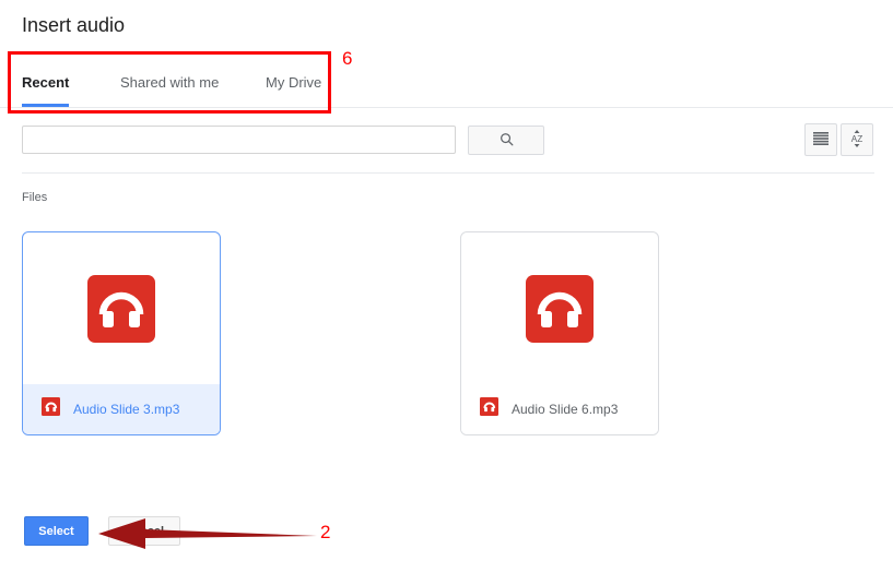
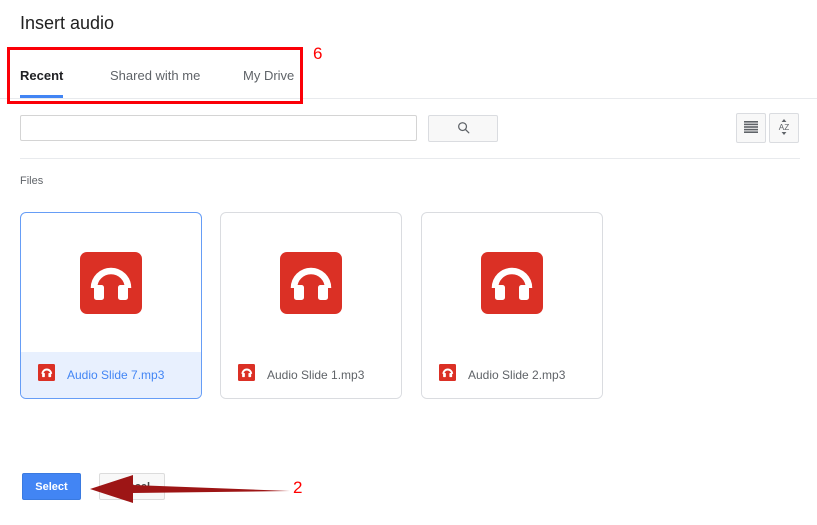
  Insert audio
  Recent
  Shared with me
  My Drive
  AZ
  Files
- Audio Slide 3.mp3
+ Audio Slide 7.mp3
+ Audio Slide 1.mp3
- Audio Slide 6.mp3
+ Audio Slide 2.mp3
  Select
  6
  2
